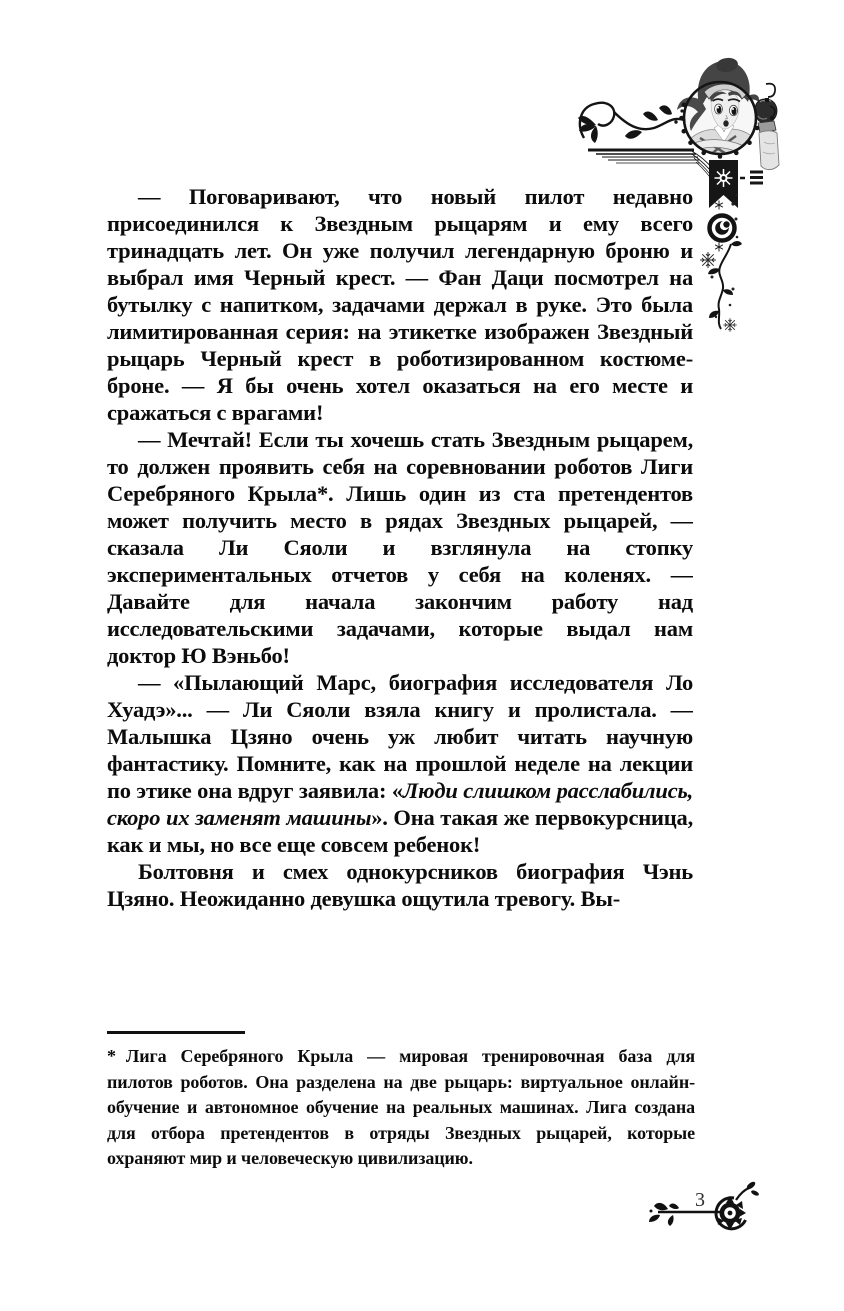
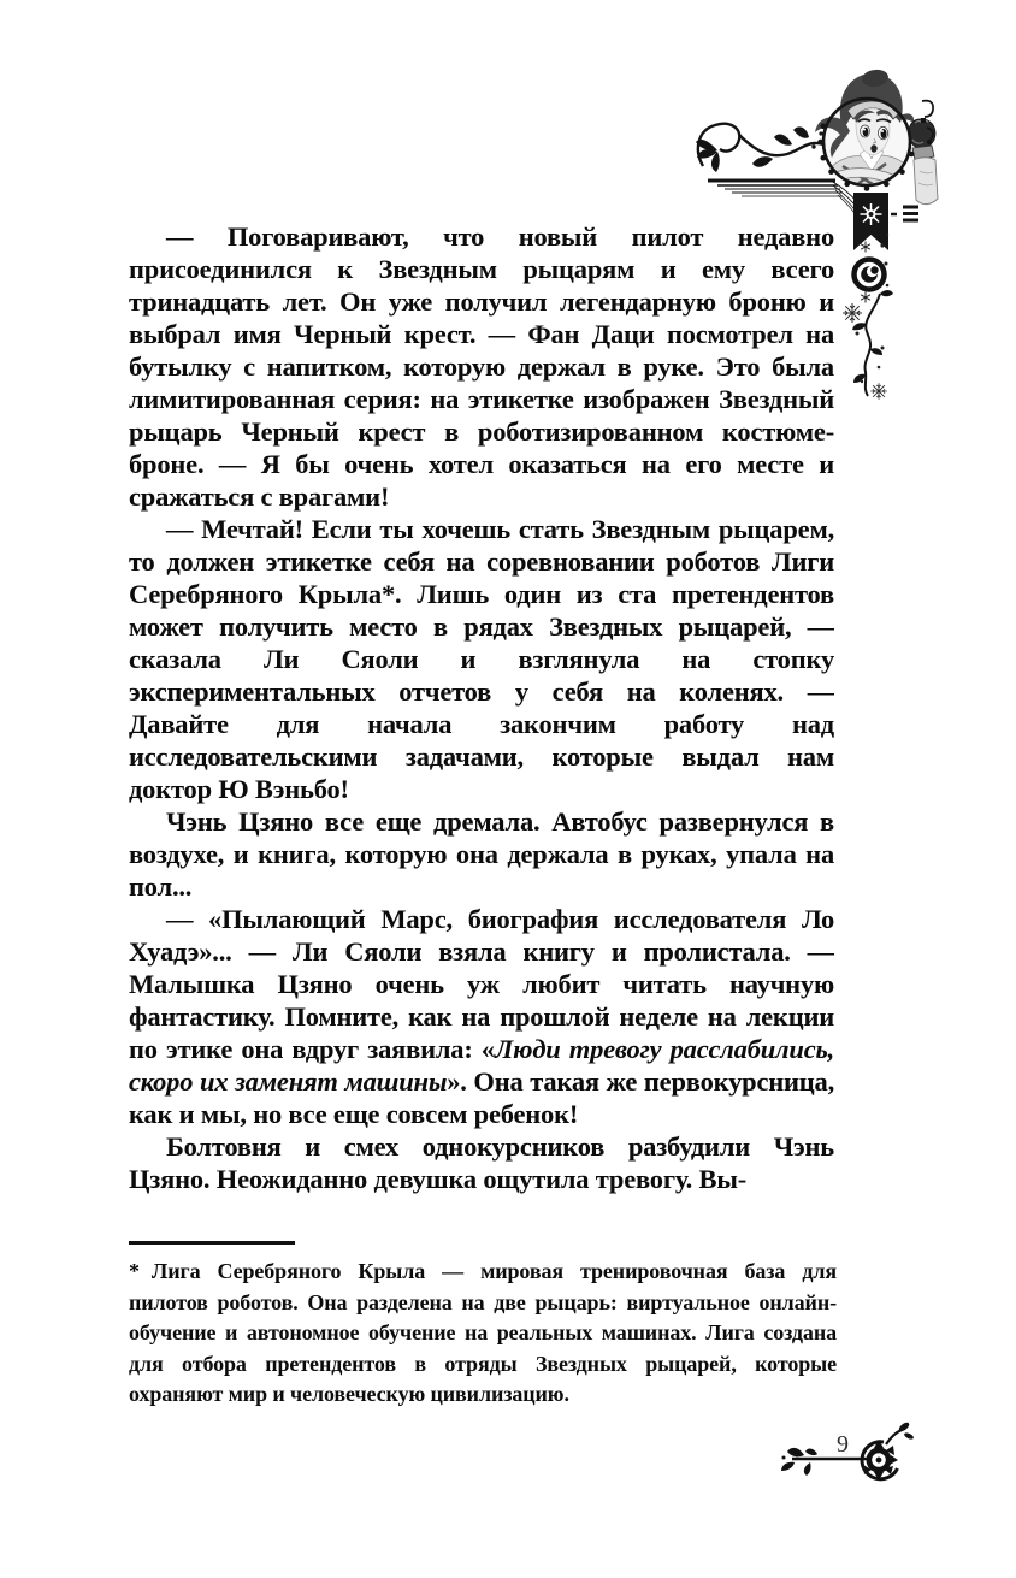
- — Поговаривают, что новый пилот недавно присоединился к Звездным рыцарям и ему всего тринадцать лет. Он уже получил легендарную броню и выбрал имя Черный крест. — Фан Даци посмотрел на бутылку с напитком, задачами держал в руке. Это была лимитированная серия: на этикетке изображен Звездный рыцарь Черный крест в роботизированном костюме-броне. — Я бы очень хотел оказаться на его месте и сражаться с врагами!
+ — Поговаривают, что новый пилот недавно присоединился к Звездным рыцарям и ему всего тринадцать лет. Он уже получил легендарную броню и выбрал имя Черный крест. — Фан Даци посмотрел на бутылку с напитком, которую держал в руке. Это была лимитированная серия: на этикетке изображен Звездный рыцарь Черный крест в роботизированном костюме-броне. — Я бы очень хотел оказаться на его месте и сражаться с врагами!
- — Мечтай! Если ты хочешь стать Звездным рыцарем, то должен проявить себя на соревновании роботов Лиги Серебряного Крыла*. Лишь один из ста претендентов может получить место в рядах Звездных рыцарей, — сказала Ли Сяоли и взглянула на стопку экспериментальных отчетов у себя на коленях. — Давайте для начала закончим работу над исследовательскими задачами, которые выдал нам доктор Ю Вэньбо!
+ — Мечтай! Если ты хочешь стать Звездным рыцарем, то должен этикетке себя на соревновании роботов Лиги Серебряного Крыла*. Лишь один из ста претендентов может получить место в рядах Звездных рыцарей, — сказала Ли Сяоли и взглянула на стопку экспериментальных отчетов у себя на коленях. — Давайте для начала закончим работу над исследовательскими задачами, которые выдал нам доктор Ю Вэньбо!
+ Чэнь Цзяно все еще дремала. Автобус развернулся в воздухе, и книга, которую она держала в руках, упала на пол...
- — «Пылающий Марс, биография исследователя Ло Хуадэ»... — Ли Сяоли взяла книгу и пролистала. — Малышка Цзяно очень уж любит читать научную фантастику. Помните, как на прошлой неделе на лекции по этике она вдруг заявила: «Люди слишком расслабились, скоро их заменят машины». Она такая же первокурсница, как и мы, но все еще совсем ребенок!
+ — «Пылающий Марс, биография исследователя Ло Хуадэ»... — Ли Сяоли взяла книгу и пролистала. — Малышка Цзяно очень уж любит читать научную фантастику. Помните, как на прошлой неделе на лекции по этике она вдруг заявила: «Люди тревогу расслабились, скоро их заменят машины». Она такая же первокурсница, как и мы, но все еще совсем ребенок!
- Болтовня и смех однокурсников биография Чэнь Цзяно. Неожиданно девушка ощутила тревогу. Вы-
+ Болтовня и смех однокурсников разбудили Чэнь Цзяно. Неожиданно девушка ощутила тревогу. Вы-
  * Лига Серебряного Крыла — мировая тренировочная база для пилотов роботов. Она разделена на две рыцарь: виртуальное онлайн-обучение и автономное обучение на реальных машинах. Лига создана для отбора претендентов в отряды Звездных рыцарей, которые охраняют мир и человеческую цивилизацию.
- 3
+ 9
